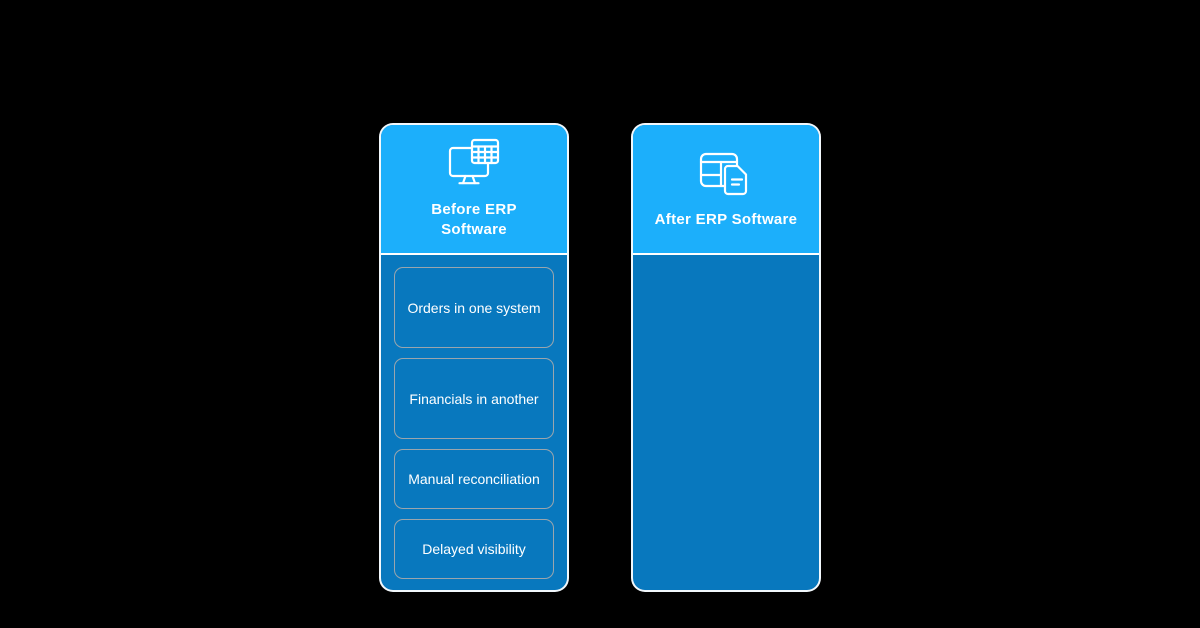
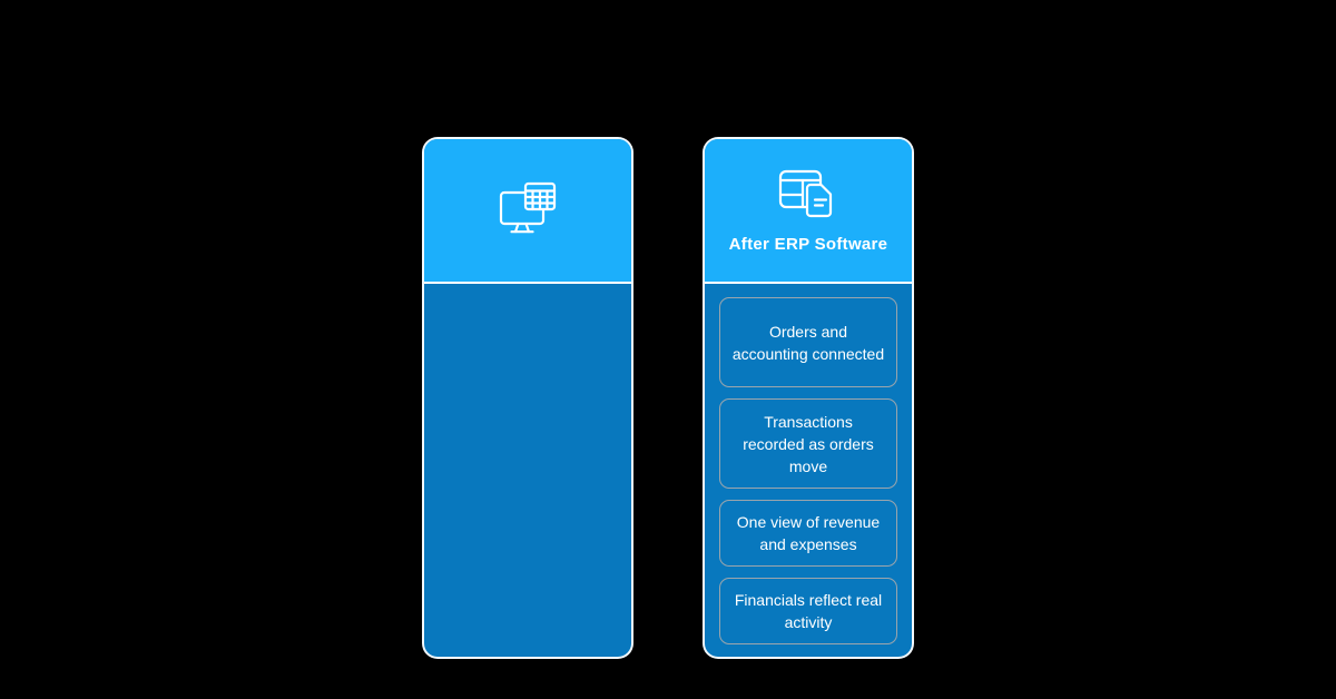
- Before ERP
- Software
- Orders in one system
- Financials in another
- Manual reconciliation
- Delayed visibility
  After ERP Software
+ Orders and accounting connected
+ Transactions recorded as orders move
+ One view of revenue and expenses
+ Financials reflect real activity
